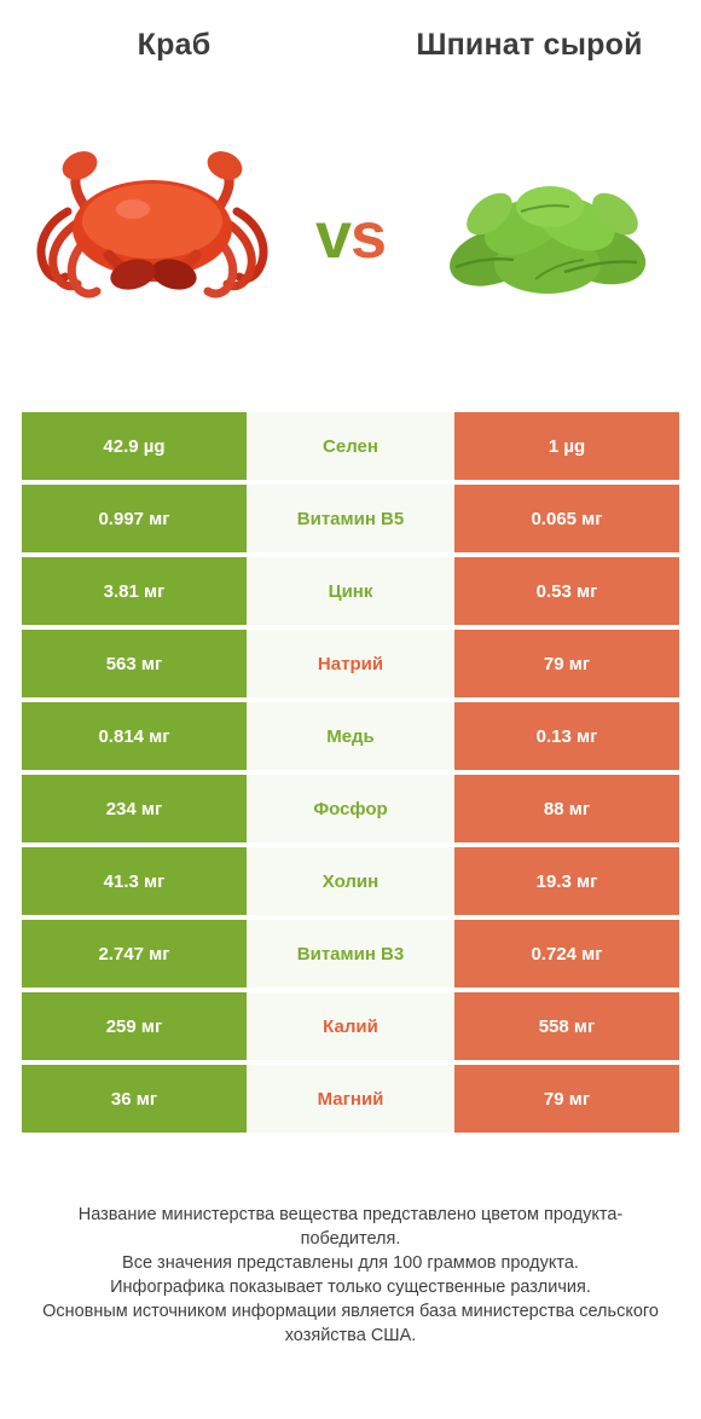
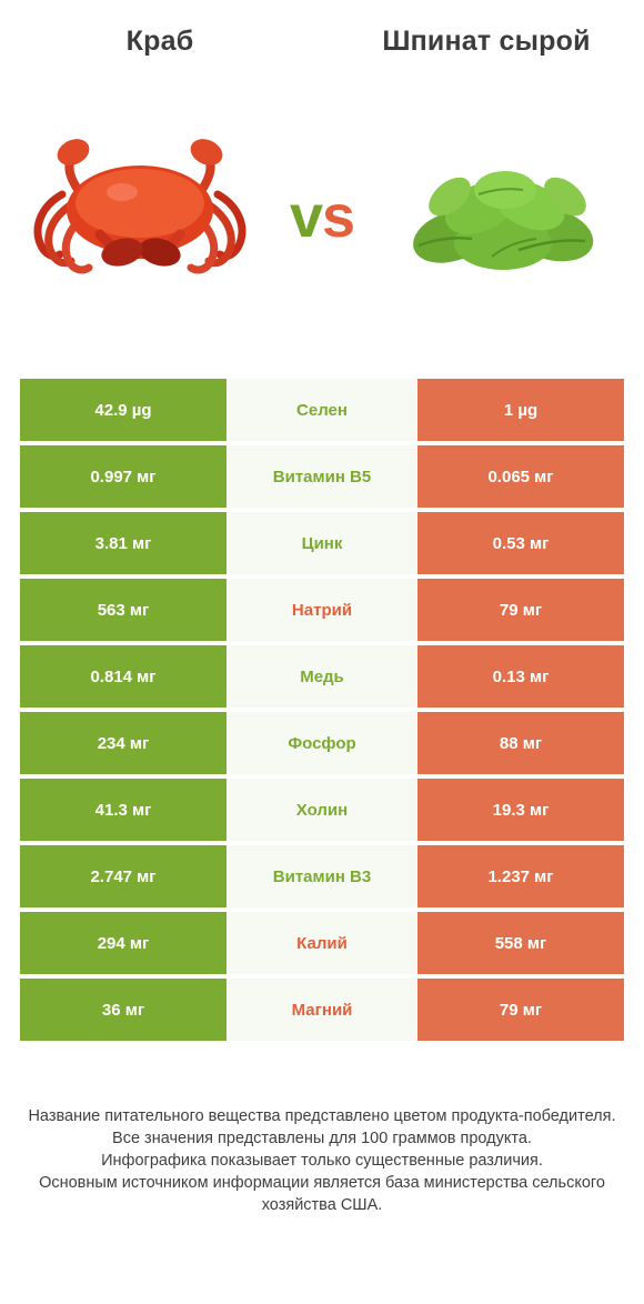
  Краб
  Шпинат сырой
  vs
  42.9 µg
  Селен
  1 µg
  0.997 мг
  Витамин B5
  0.065 мг
  3.81 мг
  Цинк
  0.53 мг
  563 мг
  Натрий
  79 мг
  0.814 мг
  Медь
  0.13 мг
  234 мг
  Фосфор
  88 мг
  41.3 мг
  Холин
  19.3 мг
  2.747 мг
  Витамин B3
- 0.724 мг
+ 1.237 мг
- 259 мг
+ 294 мг
  Калий
  558 мг
  36 мг
  Магний
  79 мг
- Название министерства вещества представлено цветом продукта-победителя.
+ Название питательного вещества представлено цветом продукта-победителя.
  Все значения представлены для 100 граммов продукта.
  Инфографика показывает только существенные различия.
  Основным источником информации является база министерства сельского хозяйства США.
